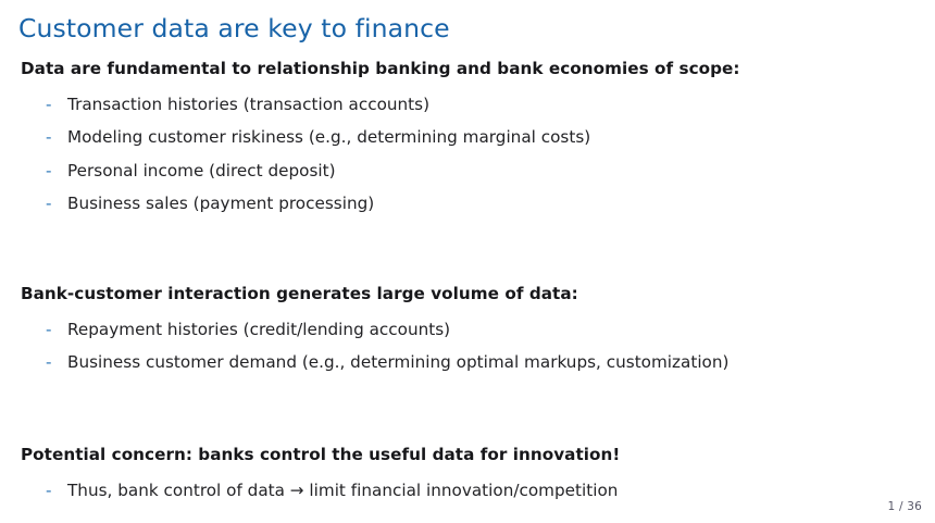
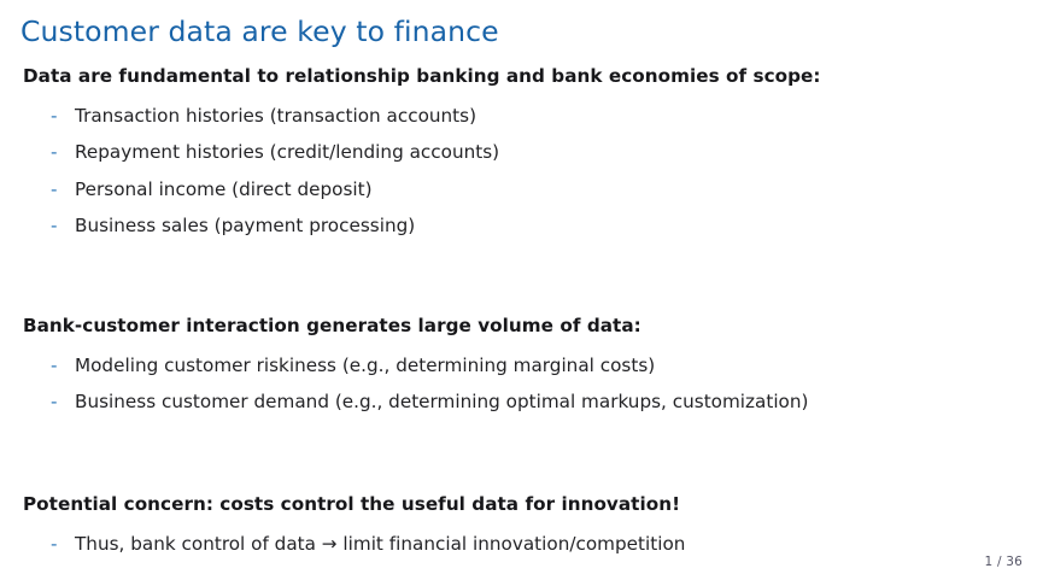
  Customer data are key to finance
  Data are fundamental to relationship banking and bank economies of scope:
  -
  Transaction histories (transaction accounts)
  -
- Modeling customer riskiness (e.g., determining marginal costs)
+ Repayment histories (credit/lending accounts)
  -
  Personal income (direct deposit)
  -
  Business sales (payment processing)
  Bank-customer interaction generates large volume of data:
  -
- Repayment histories (credit/lending accounts)
+ Modeling customer riskiness (e.g., determining marginal costs)
  -
  Business customer demand (e.g., determining optimal markups, customization)
- Potential concern: banks control the useful data for innovation!
+ Potential concern: costs control the useful data for innovation!
  -
  Thus, bank control of data → limit financial innovation/competition
  1 / 36
